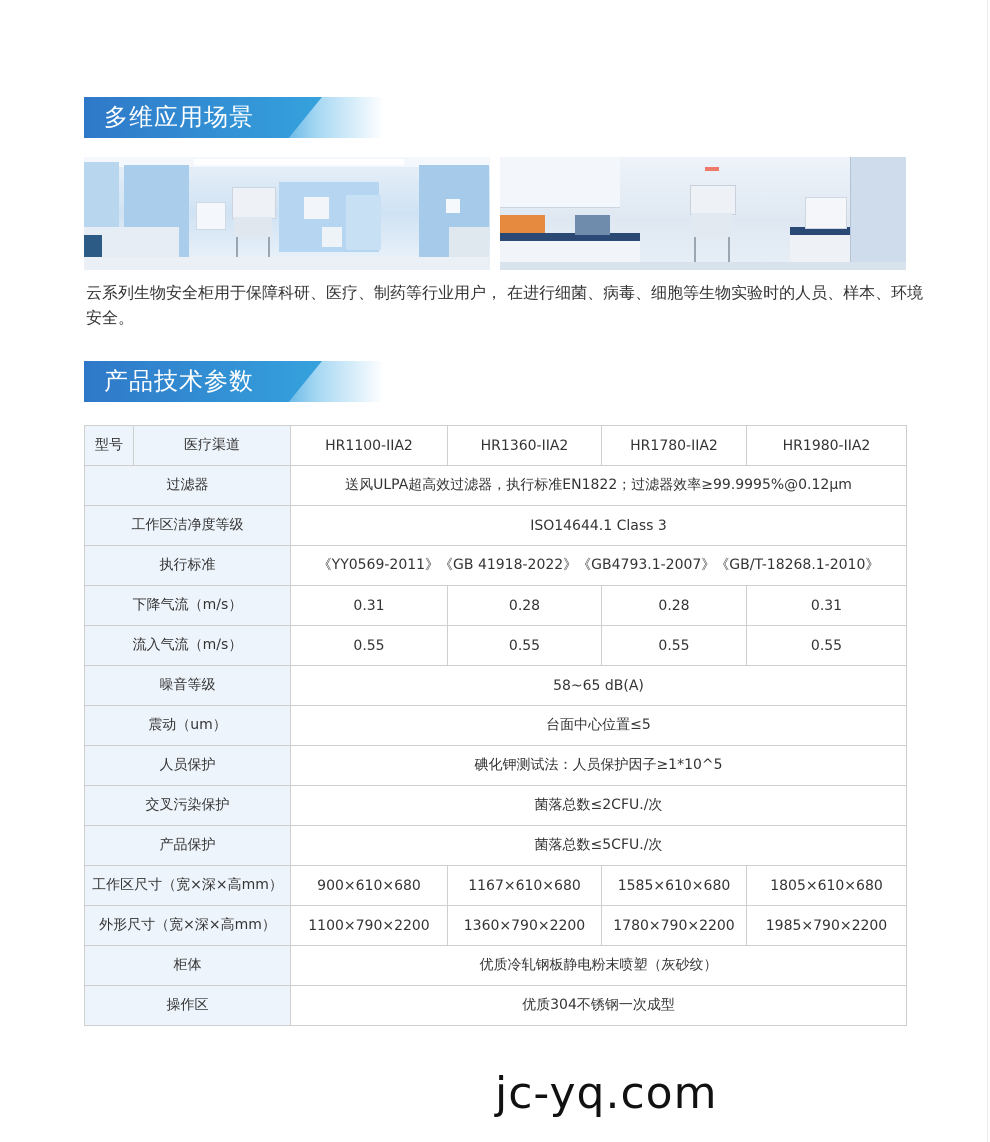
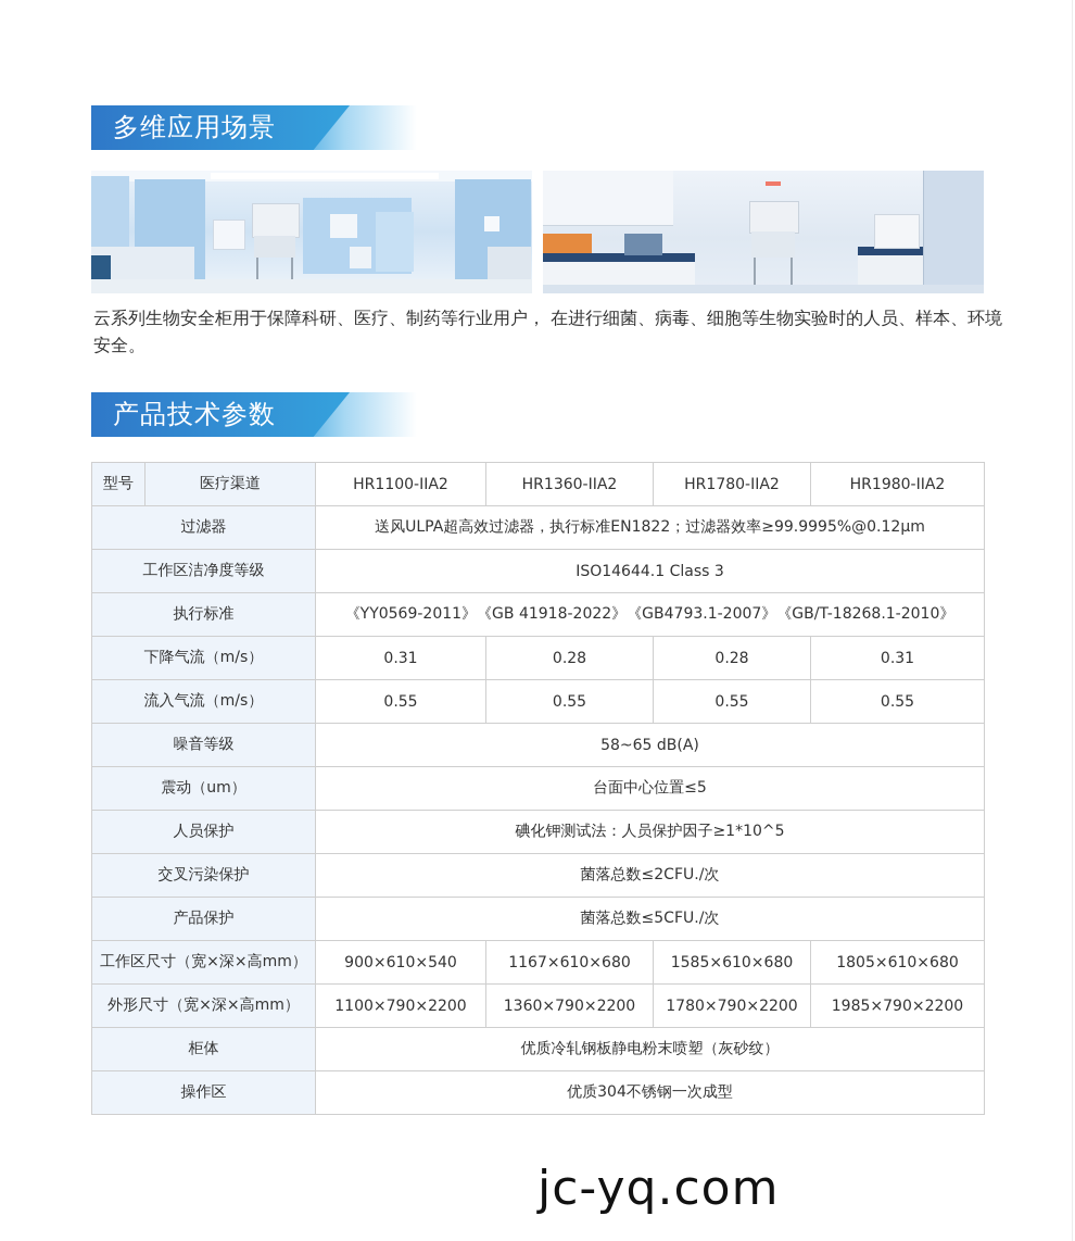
  多维应用场景
  云系列生物安全柜用于保障科研、医疗、制药等行业用户， 在进行细菌、病毒、细胞等生物实验时的人员、样本、环境安全。
  产品技术参数
  型号	医疗渠道	HR1100-IIA2	HR1360-IIA2	HR1780-IIA2	HR1980-IIA2
  过滤器	送风ULPA超高效过滤器，执行标准EN1822；过滤器效率≥99.9995%@0.12μm
  工作区洁净度等级	ISO14644.1 Class 3
  执行标准	《YY0569-2011》《GB 41918-2022》《GB4793.1-2007》《GB/T-18268.1-2010》
  下降气流（m/s）	0.31	0.28	0.28	0.31
  流入气流（m/s）	0.55	0.55	0.55	0.55
  噪音等级	58~65 dB(A)
  震动（um）	台面中心位置≤5
  人员保护	碘化钾测试法：人员保护因子≥1*10^5
  交叉污染保护	菌落总数≤2CFU./次
  产品保护	菌落总数≤5CFU./次
- 工作区尺寸（宽×深×高mm）	900×610×680	1167×610×680	1585×610×680	1805×610×680
+ 工作区尺寸（宽×深×高mm）	900×610×540	1167×610×680	1585×610×680	1805×610×680
  外形尺寸（宽×深×高mm）	1100×790×2200	1360×790×2200	1780×790×2200	1985×790×2200
  柜体	优质冷轧钢板静电粉末喷塑（灰砂纹）
  操作区	优质304不锈钢一次成型
  jc-yq.com
